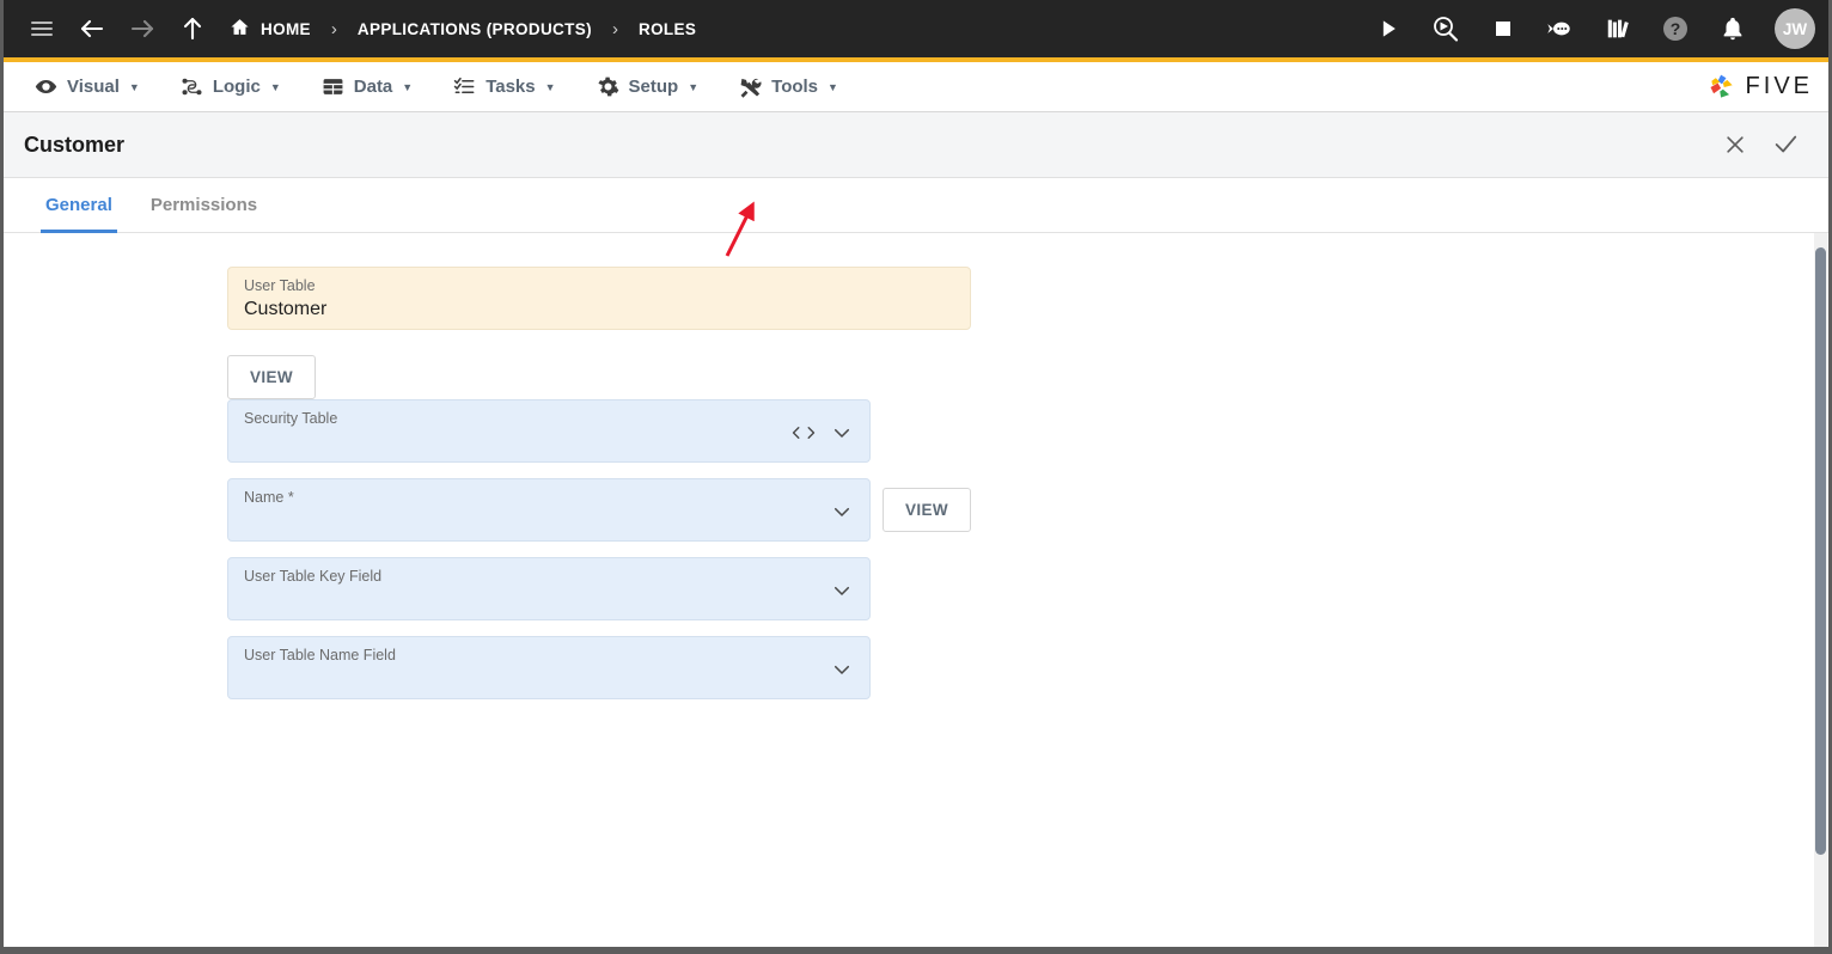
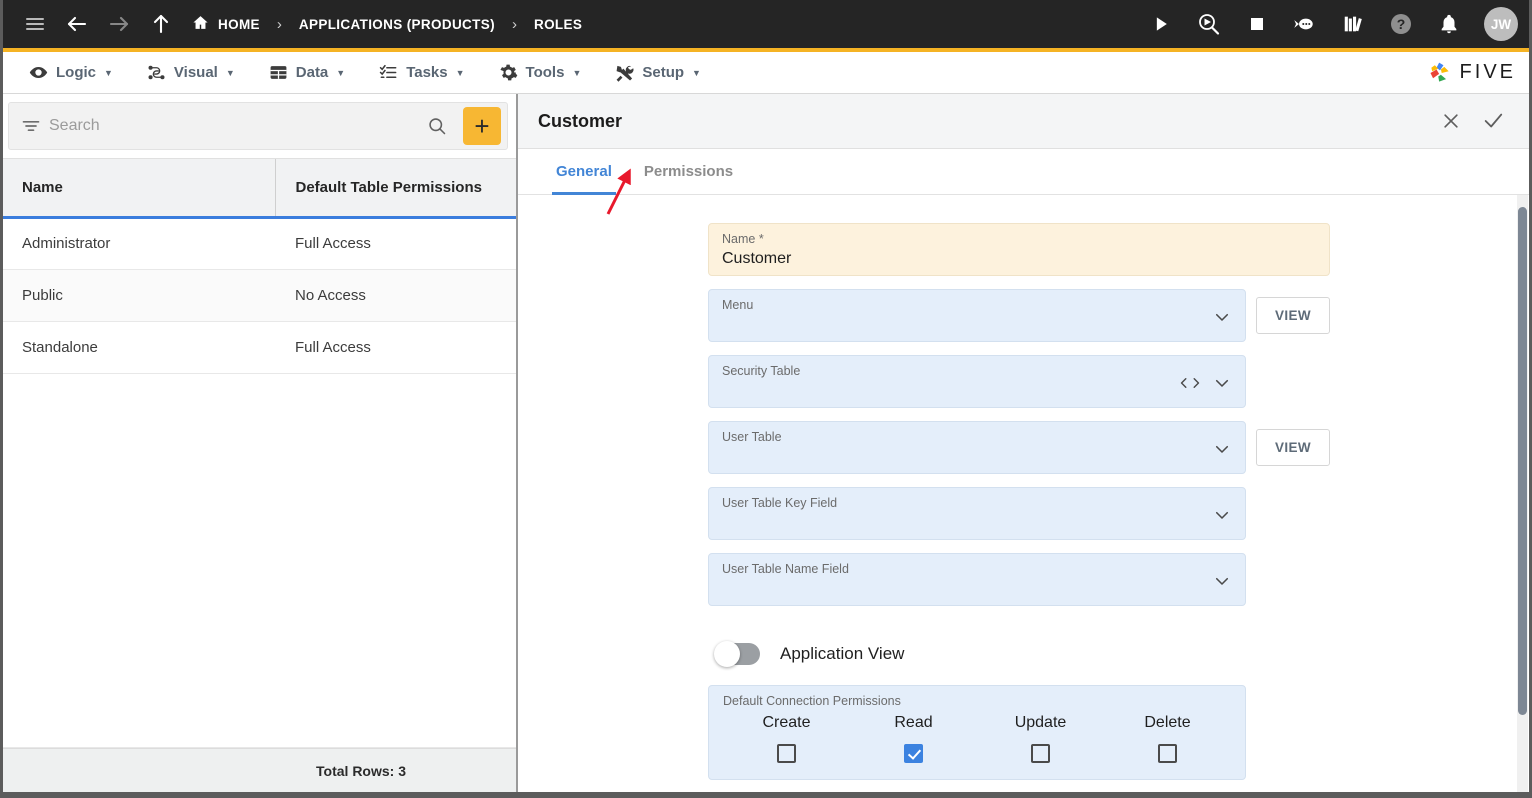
  HOME
  ›
  APPLICATIONS (PRODUCTS)
  ›
  ROLES
  ?
  JW
- Visual
+ Logic
  ▼
- Logic
+ Visual
  ▼
  Data
  ▼
  Tasks
  ▼
- Setup
+ Tools
  ▼
- Tools
+ Setup
  ▼
  FIVE
+ Search
+ +
+ Name	Default Table Permissions
+ Administrator	Full Access
+ Public	No Access
+ Standalone	Full Access
+ Total Rows: 3
  Customer
  General
  Permissions
- User Table
+ Name *
  Customer
+ Menu
  VIEW
  Security Table
- Name *
+ User Table
  VIEW
  User Table Key Field
  User Table Name Field
+ Application View
+ Default Connection Permissions
+ Create
+ Read
+ Update
+ Delete
